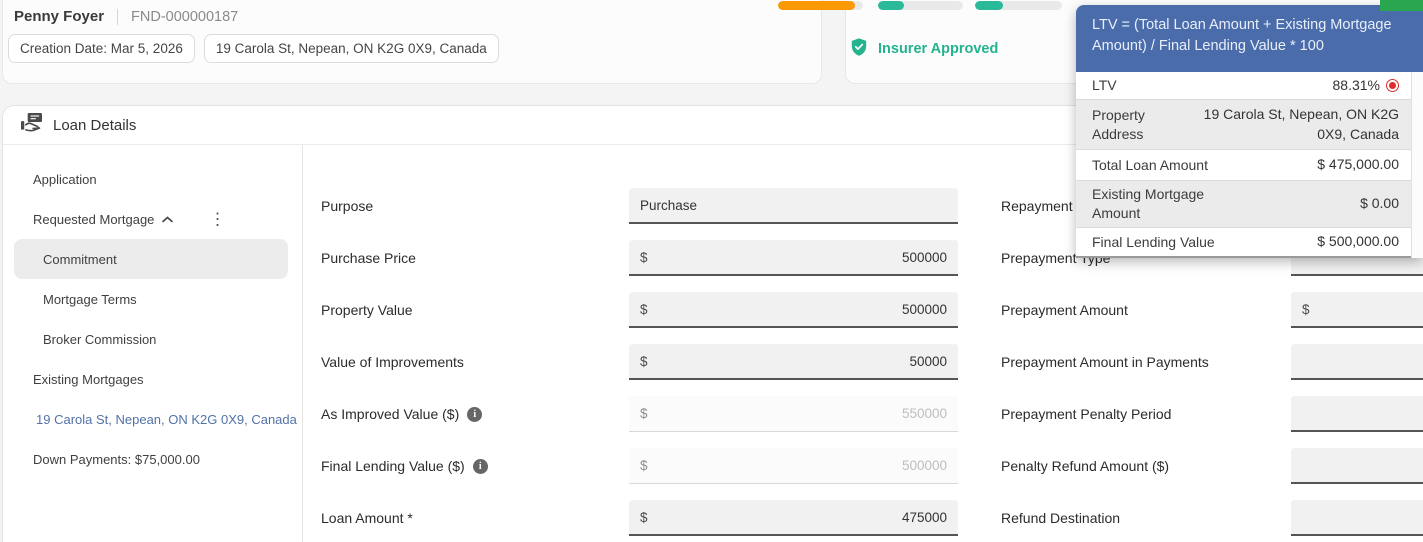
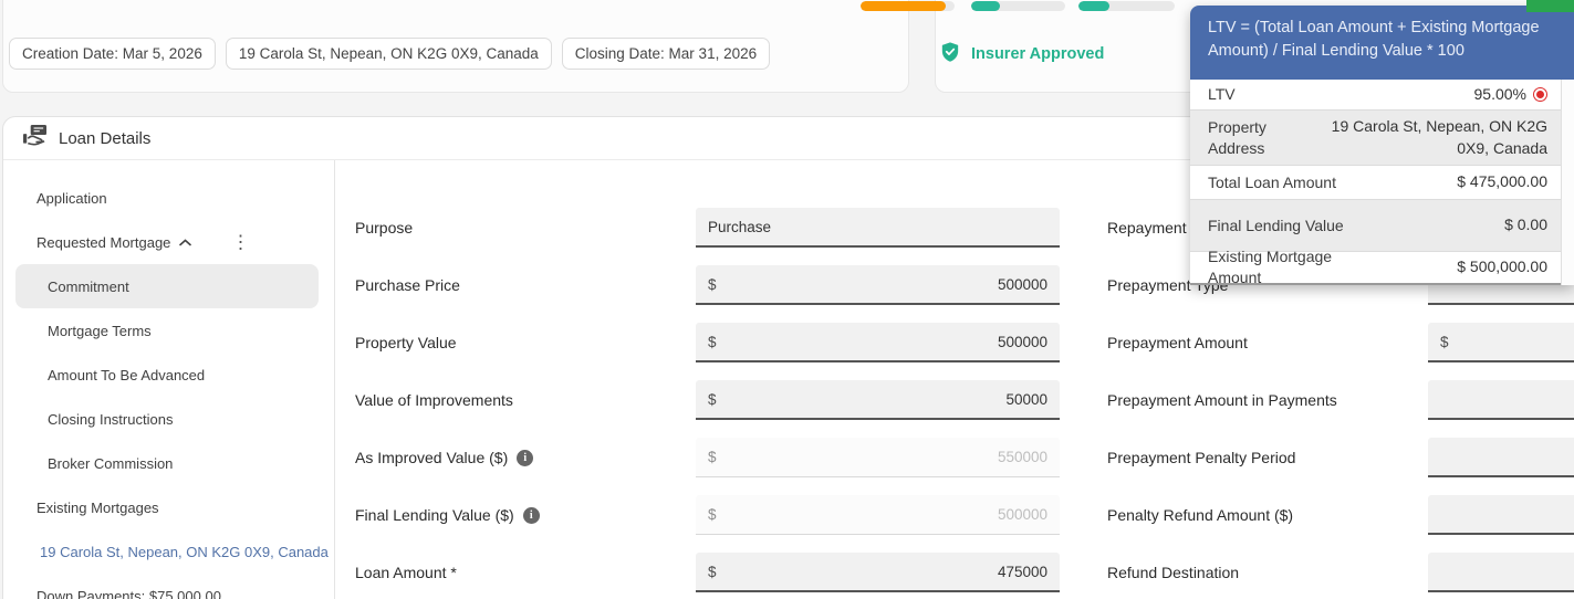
- Penny Foyer
- FND-000000187
  Creation Date: Mar 5, 2026
  19 Carola St, Nepean, ON K2G 0X9, Canada
+ Closing Date: Mar 31, 2026
  Insurer Approved
  Loan Details
  Application
  Requested Mortgage
  ⋮
  Commitment
  Mortgage Terms
+ Amount To Be Advanced
+ Closing Instructions
  Broker Commission
  Existing Mortgages
  19 Carola St, Nepean, ON K2G 0X9, Canada
  Down Payments: $75,000.00
  Purpose
  Purchase
  Purchase Price
  $
  500000
  Property Value
  $
  500000
  Value of Improvements
  $
  50000
  As Improved Value ($)
  i
  $
  550000
  Final Lending Value ($)
  i
  $
  500000
  Loan Amount *
  $
  475000
  Prepayment Type
  Prepayment Amount
  $
  Prepayment Amount in Payments
  Prepayment Penalty Period
  Penalty Refund Amount ($)
  Refund Destination
  LTV = (Total Loan Amount + Existing Mortgage Amount) / Final Lending Value * 100
  LTV
- 88.31%
+ 95.00%
  Property Address
  19 Carola St, Nepean, ON K2G 0X9, Canada
  Total Loan Amount
  $ 475,000.00
- Existing Mortgage Amount
+ Final Lending Value
  $ 0.00
- Final Lending Value
+ Existing Mortgage Amount
  $ 500,000.00
